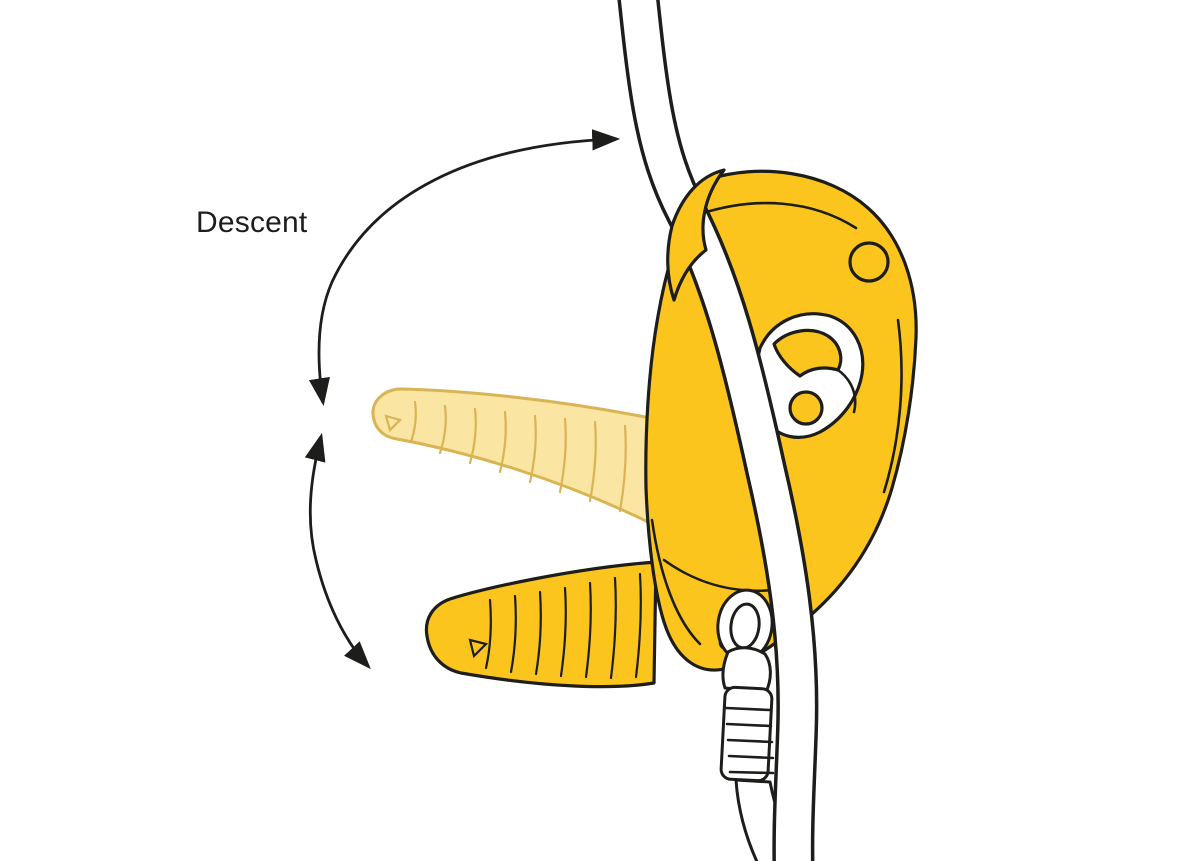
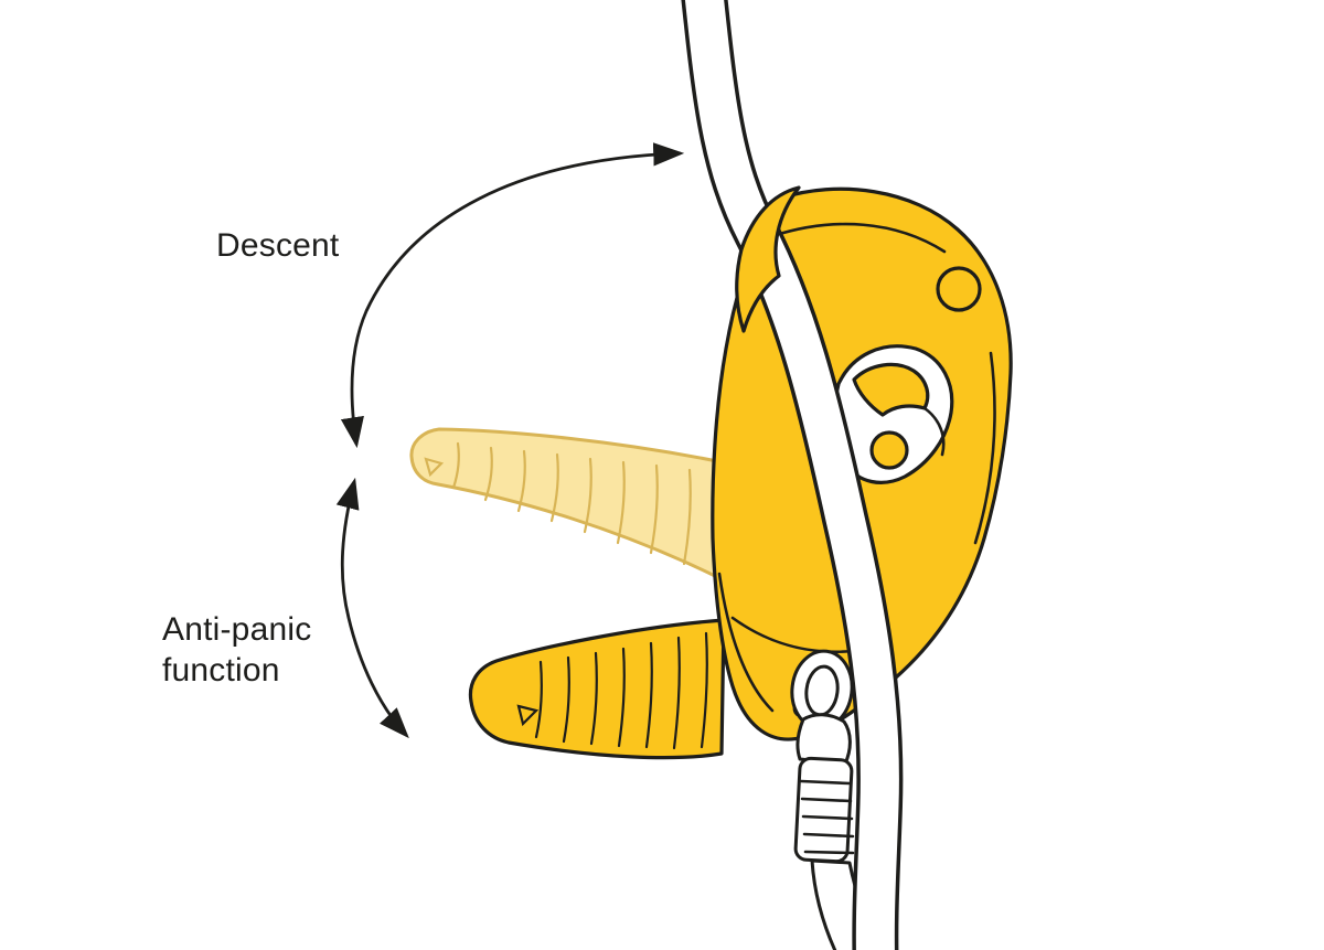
  Descent
+ Anti-panic
+ function
